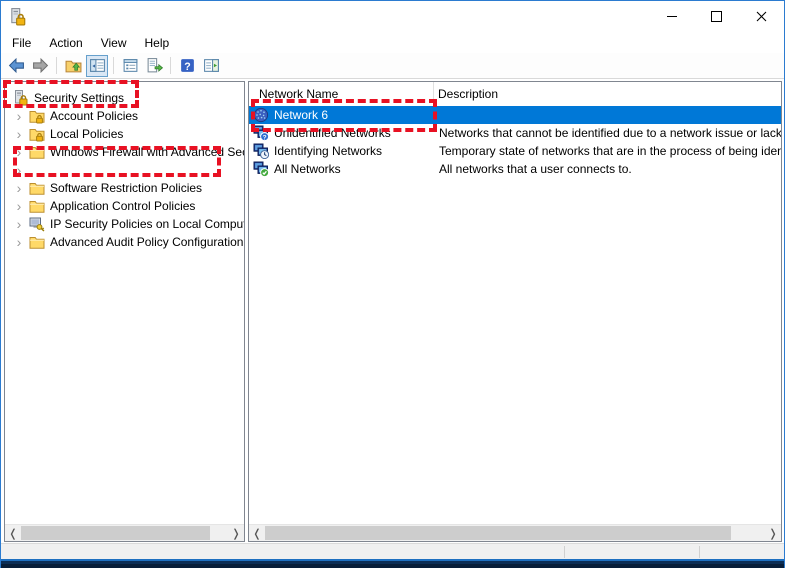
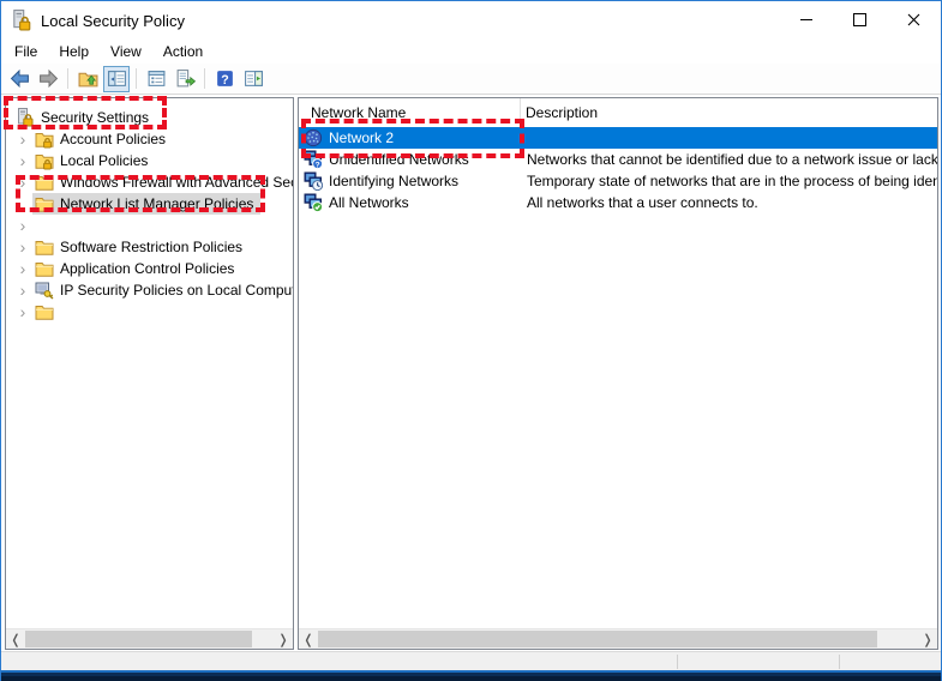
+ Local Security Policy
  File
- Action
+ Help
  View
- Help
+ Action
  ?
  Security Settings
  ›
  Account Policies
  ›
  Local Policies
  ›
  Windows Firewall with Advanced Se
+ Network List Manager Policies
  ›
  ›
  Software Restriction Policies
  ›
  Application Control Policies
  ›
  IP Security Policies on Local Compu
  ›
- Advanced Audit Policy Configuration
  ❬
  ❭
  Network Name
  Description
- Network 6
+ Network 2
  Unidentified Networks
  Identifying Networks
  Temporary state of networks that are in the process of being iden
  All Networks
  All networks that a user connects to.
  ❬
  ❭
